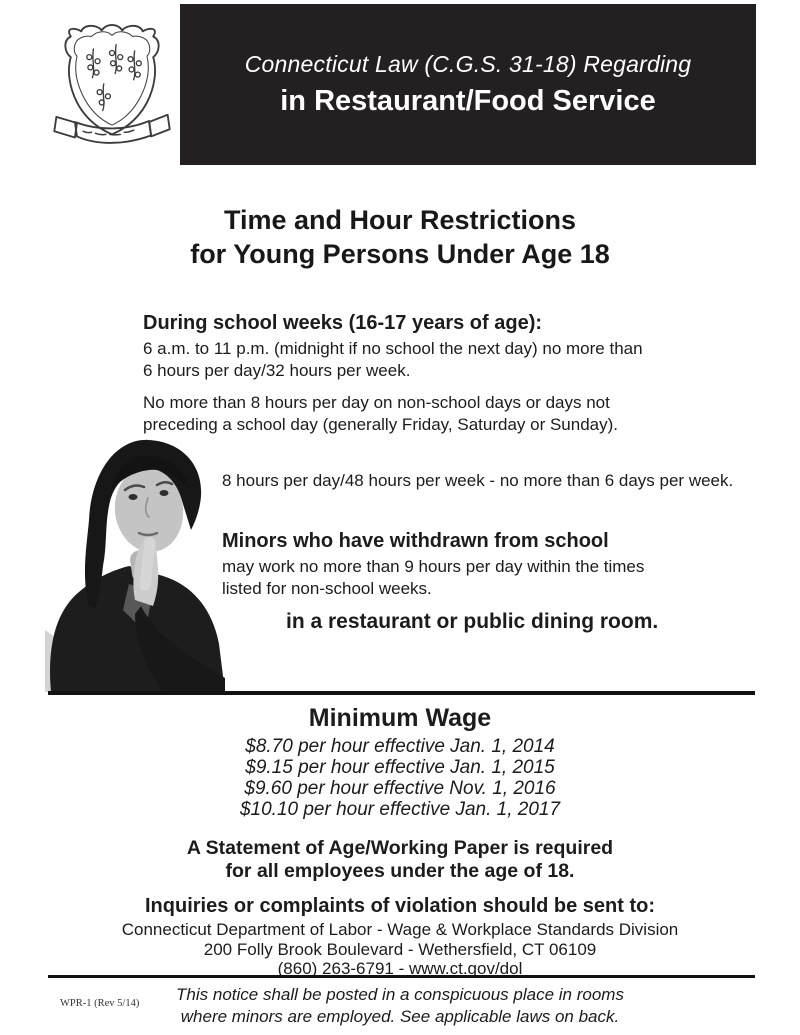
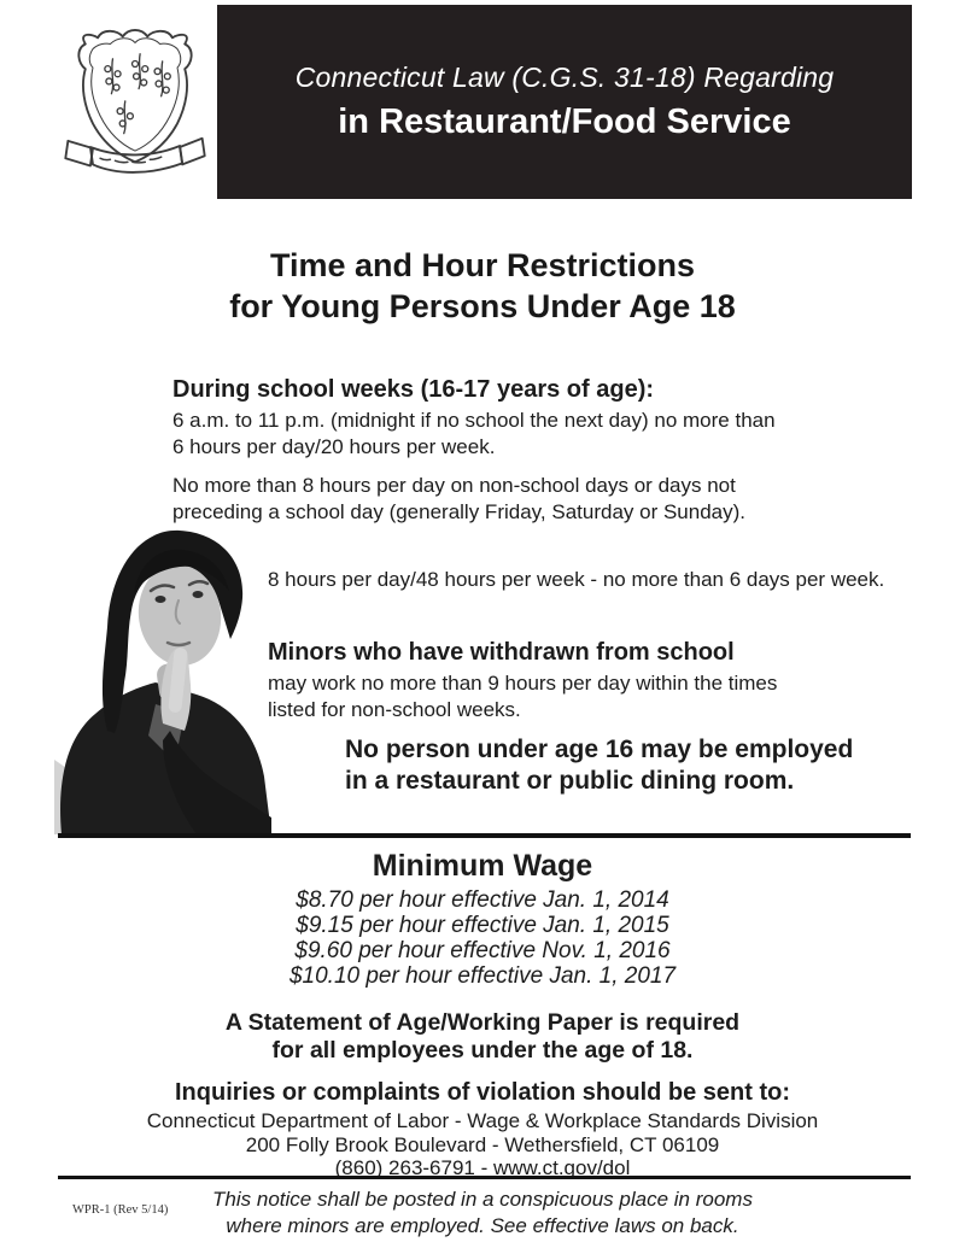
  Connecticut Law (C.G.S. 31-18) Regarding
  in Restaurant/Food Service
  Time and Hour Restrictions
  for Young Persons Under Age 18
  During school weeks (16-17 years of age):
  6 a.m. to 11 p.m. (midnight if no school the next day) no more than
- 6 hours per day/32 hours per week.
+ 6 hours per day/20 hours per week.
  No more than 8 hours per day on non-school days or days not
  preceding a school day (generally Friday, Saturday or Sunday).
  8 hours per day/48 hours per week - no more than 6 days per week.
  Minors who have withdrawn from school
  may work no more than 9 hours per day within the times
  listed for non-school weeks.
+ No person under age 16 may be employed
  in a restaurant or public dining room.
  Minimum Wage
  $8.70 per hour effective Jan. 1, 2014
  $9.15 per hour effective Jan. 1, 2015
  $9.60 per hour effective Nov. 1, 2016
  $10.10 per hour effective Jan. 1, 2017
  A Statement of Age/Working Paper is required
  for all employees under the age of 18.
  Inquiries or complaints of violation should be sent to:
  Connecticut Department of Labor - Wage & Workplace Standards Division
  200 Folly Brook Boulevard - Wethersfield, CT 06109
  (860) 263-6791 - www.ct.gov/dol
  WPR-1 (Rev 5/14)
  This notice shall be posted in a conspicuous place in rooms
- where minors are employed. See applicable laws on back.
+ where minors are employed. See effective laws on back.
